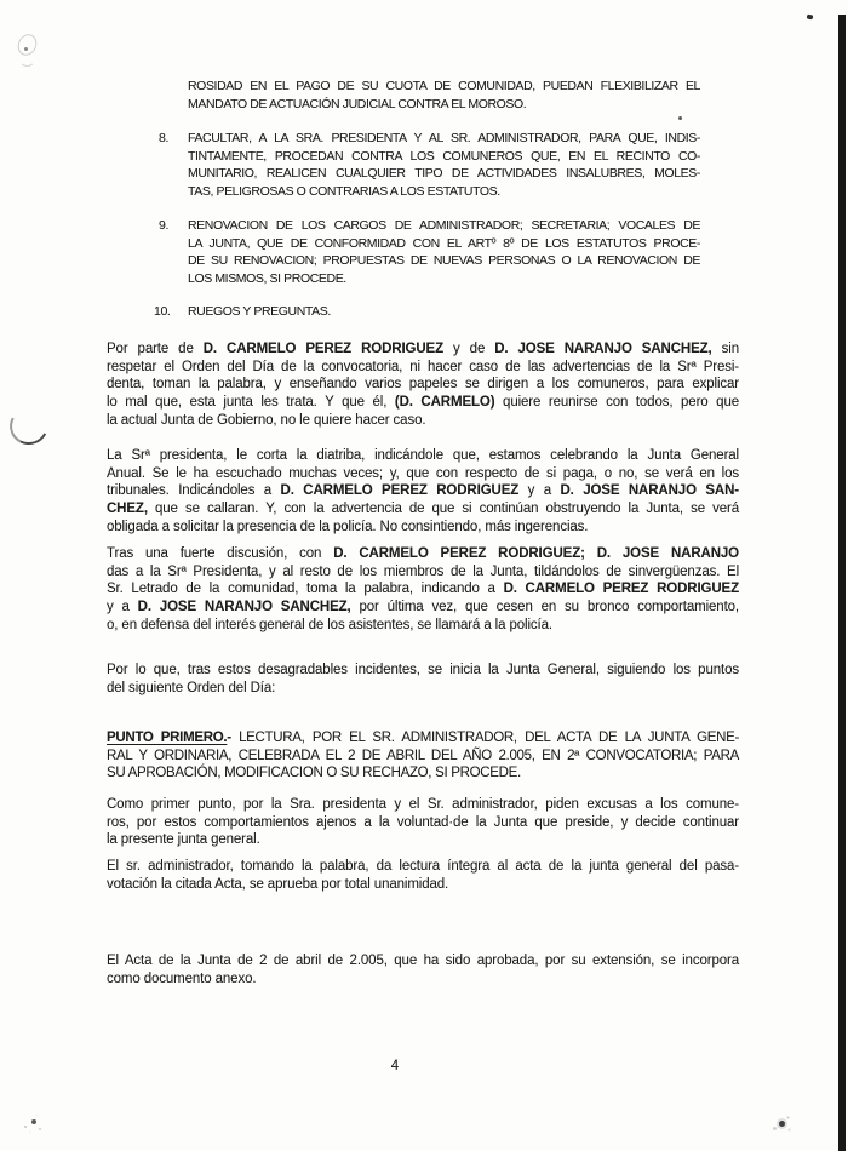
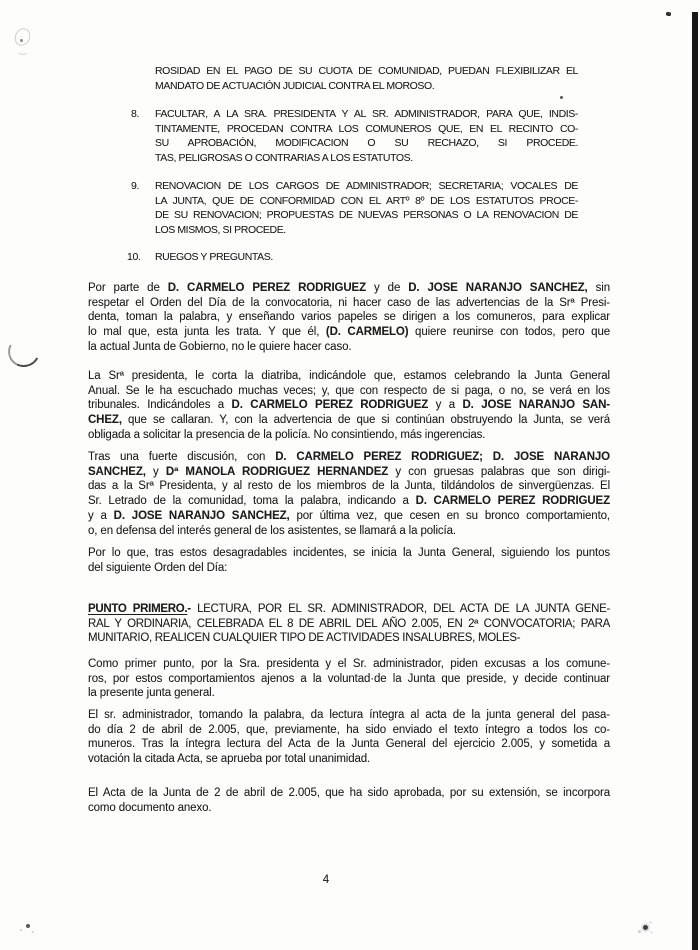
  ROSIDAD EN EL PAGO DE SU CUOTA DE COMUNIDAD, PUEDAN FLEXIBILIZAR EL
  MANDATO DE ACTUACIÓN JUDICIAL CONTRA EL MOROSO.
  8.
  FACULTAR, A LA SRA. PRESIDENTA Y AL SR. ADMINISTRADOR, PARA QUE, INDIS-
  TINTAMENTE, PROCEDAN CONTRA LOS COMUNEROS QUE, EN EL RECINTO CO-
- MUNITARIO, REALICEN CUALQUIER TIPO DE ACTIVIDADES INSALUBRES, MOLES-
+ SU APROBACIÓN, MODIFICACION O SU RECHAZO, SI PROCEDE.
  TAS, PELIGROSAS O CONTRARIAS A LOS ESTATUTOS.
  9.
  RENOVACION DE LOS CARGOS DE ADMINISTRADOR; SECRETARIA; VOCALES DE
  LA JUNTA, QUE DE CONFORMIDAD CON EL ARTº 8º DE LOS ESTATUTOS PROCE-
  DE SU RENOVACION; PROPUESTAS DE NUEVAS PERSONAS O LA RENOVACION DE
  LOS MISMOS, SI PROCEDE.
  10.
  RUEGOS Y PREGUNTAS.
  Por parte de D. CARMELO PEREZ RODRIGUEZ y de D. JOSE NARANJO SANCHEZ, sin
  respetar el Orden del Día de la convocatoria, ni hacer caso de las advertencias de la Srª Presi-
  denta, toman la palabra, y enseñando varios papeles se dirigen a los comuneros, para explicar
  lo mal que, esta junta les trata. Y que él, (D. CARMELO) quiere reunirse con todos, pero que
  la actual Junta de Gobierno, no le quiere hacer caso.
  La Srª presidenta, le corta la diatriba, indicándole que, estamos celebrando la Junta General
  Anual. Se le ha escuchado muchas veces; y, que con respecto de si paga, o no, se verá en los
  tribunales. Indicándoles a D. CARMELO PEREZ RODRIGUEZ y a D. JOSE NARANJO SAN-
  CHEZ, que se callaran. Y, con la advertencia de que si continúan obstruyendo la Junta, se verá
  obligada a solicitar la presencia de la policía. No consintiendo, más ingerencias.
  Tras una fuerte discusión, con D. CARMELO PEREZ RODRIGUEZ; D. JOSE NARANJO
+ SANCHEZ, y Dª MANOLA RODRIGUEZ HERNANDEZ y con gruesas palabras que son dirigi-
  das a la Srª Presidenta, y al resto de los miembros de la Junta, tildándolos de sinvergüenzas. El
  Sr. Letrado de la comunidad, toma la palabra, indicando a D. CARMELO PEREZ RODRIGUEZ
  y a D. JOSE NARANJO SANCHEZ, por última vez, que cesen en su bronco comportamiento,
  o, en defensa del interés general de los asistentes, se llamará a la policía.
  Por lo que, tras estos desagradables incidentes, se inicia la Junta General, siguiendo los puntos
  del siguiente Orden del Día:
  PUNTO PRIMERO.- LECTURA, POR EL SR. ADMINISTRADOR, DEL ACTA DE LA JUNTA GENE-
- RAL Y ORDINARIA, CELEBRADA EL 2 DE ABRIL DEL AÑO 2.005, EN 2ª CONVOCATORIA; PARA
+ RAL Y ORDINARIA, CELEBRADA EL 8 DE ABRIL DEL AÑO 2.005, EN 2ª CONVOCATORIA; PARA
- SU APROBACIÓN, MODIFICACION O SU RECHAZO, SI PROCEDE.
+ MUNITARIO, REALICEN CUALQUIER TIPO DE ACTIVIDADES INSALUBRES, MOLES-
  Como primer punto, por la Sra. presidenta y el Sr. administrador, piden excusas a los comune-
  ros, por estos comportamientos ajenos a la voluntad·de la Junta que preside, y decide continuar
  la presente junta general.
  El sr. administrador, tomando la palabra, da lectura íntegra al acta de la junta general del pasa-
+ do día 2 de abril de 2.005, que, previamente, ha sido enviado el texto íntegro a todos los co-
+ muneros. Tras la íntegra lectura del Acta de la Junta General del ejercicio 2.005, y sometida a
  votación la citada Acta, se aprueba por total unanimidad.
  El Acta de la Junta de 2 de abril de 2.005, que ha sido aprobada, por su extensión, se incorpora
  como documento anexo.
  4
